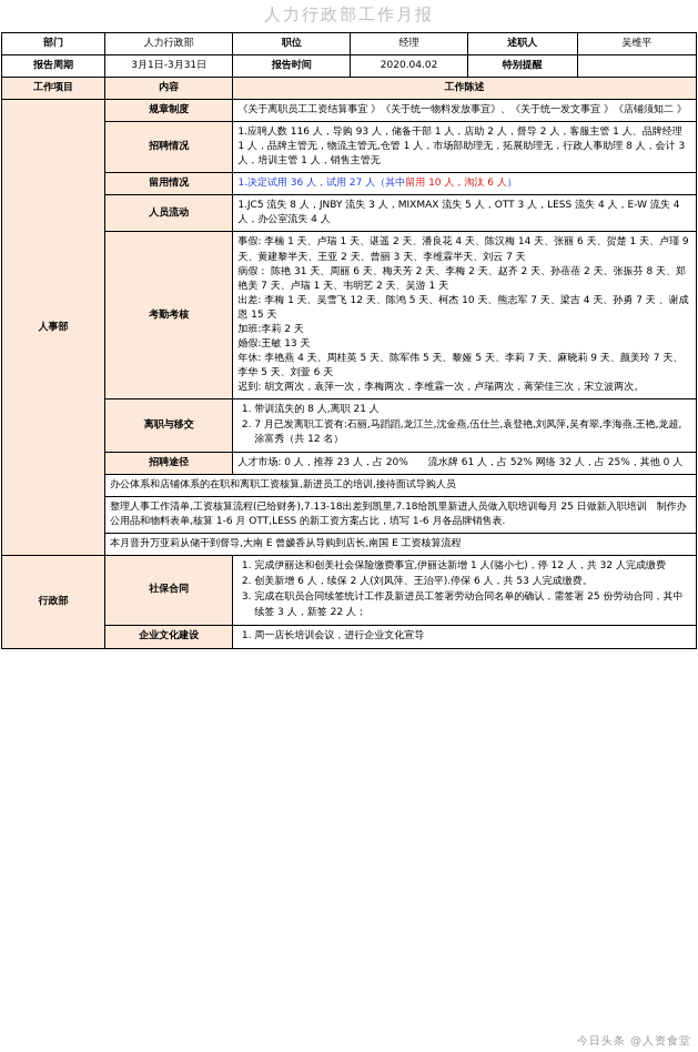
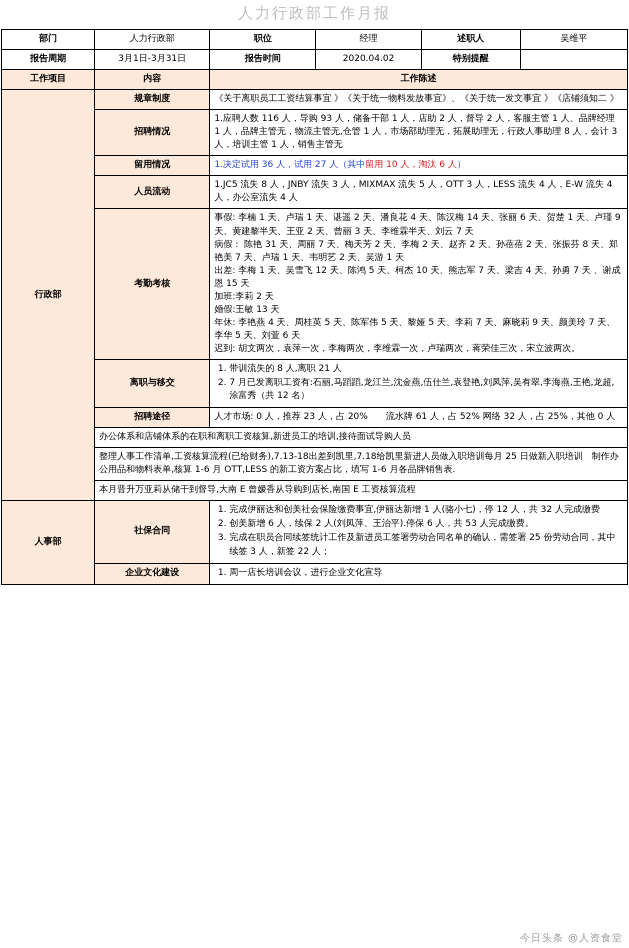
  人力行政部工作月报
  部门	人力行政部	职位	经理	述职人	吴维平
  报告周期	3月1日-3月31日	报告时间	2020.04.02	特别提醒
  工作项目	内容	工作陈述
- 人事部	规章制度	《关于离职员工工资结算事宜 》《关于统一物料发放事宜》、《关于统一发文事宜 》《店铺须知二 》
+ 行政部	规章制度	《关于离职员工工资结算事宜 》《关于统一物料发放事宜》、《关于统一发文事宜 》《店铺须知二 》
  招聘情况	1.应聘人数 116 人，导购 93 人，储备干部 1 人，店助 2 人，督导 2 人，客服主管 1 人、品牌经理 1 人，品牌主管无，物流主管无,仓管 1 人，市场部助理无，拓展助理无，行政人事助理 8 人，会计 3 人，培训主管 1 人，销售主管无
  留用情况	1.决定试用 36 人，试用 27 人（其中留用 10 人，淘汰 6 人）
  人员流动	1.JC5 流失 8 人，JNBY 流失 3 人，MIXMAX 流失 5 人，OTT 3 人，LESS 流失 4 人，E-W 流失 4 人，办公室流失 4 人
- 考勤考核	事假: 李楠 1 天、卢瑞 1 天、谌遥 2 天、潘良花 4 天、陈汉梅 14 天、张丽 6 天、贺楚 1 天、卢瑾 9 天、黄建黎半天、王亚 2 天、曾丽 3 天、李维霖半天、刘云 7 天 病假： 陈艳 31 天、周丽 6 天、梅天芳 2 天、李梅 2 天、赵齐 2 天、孙蓓蓓 2 天、张振芬 8 天、郑艳美 7 天、卢瑞 1 天、韦明艺 2 天、吴游 1 天 出差: 李梅 1 天、吴雪飞 12 天、陈鸿 5 天、柯杰 10 天、熊志军 7 天、梁吉 4 天、孙勇 7 天 、谢成恩 15 天 加班:李莉 2 天 婚假:王敏 13 天 年休: 李艳燕 4 天、周桂英 5 天、陈军伟 5 天、黎娅 5 天、李莉 7 天、麻晓莉 9 天、颜美玲 7 天、李华 5 天、刘萱 6 天 迟到: 胡文两次，袁萍一次，李梅两次，李维霖一次，卢瑞两次，蒋荣佳三次，宋立波两次。
+ 考勤考核	事假: 李楠 1 天、卢瑞 1 天、谌遥 2 天、潘良花 4 天、陈汉梅 14 天、张丽 6 天、贺楚 1 天、卢瑾 9 天、黄建黎半天、王亚 2 天、曾丽 3 天、李维霖半天、刘云 7 天 病假： 陈艳 31 天、周丽 7 天、梅天芳 2 天、李梅 2 天、赵齐 2 天、孙蓓蓓 2 天、张振芬 8 天、郑艳美 7 天、卢瑞 1 天、韦明艺 2 天、吴游 1 天 出差: 李梅 1 天、吴雪飞 12 天、陈鸿 5 天、柯杰 10 天、熊志军 7 天、梁吉 4 天、孙勇 7 天 、谢成恩 15 天 加班:李莉 2 天 婚假:王敏 13 天 年休: 李艳燕 4 天、周桂英 5 天、陈军伟 5 天、黎娅 5 天、李莉 7 天、麻晓莉 9 天、颜美玲 7 天、李华 5 天、刘萱 6 天 迟到: 胡文两次，袁萍一次，李梅两次，李维霖一次，卢瑞两次，蒋荣佳三次，宋立波两次。
  离职与移交	带训流失的 8 人,离职 21 人 7 月已发离职工资有:石丽,马蹈蹈,龙江兰,沈金燕,伍仕兰,袁登艳,刘凤萍,吴有翠,李海燕,王艳,龙超,涂富秀（共 12 名）
  招聘途径	人才市场: 0 人，推荐 23 人，占 20% 流水牌 61 人，占 52% 网络 32 人，占 25%，其他 0 人
  办公体系和店铺体系的在职和离职工资核算,新进员工的培训,接待面试导购人员
  整理人事工作清单,工资核算流程(已给财务),7.13-18出差到凯里,7.18给凯里新进人员做入职培训每月 25 日做新入职培训 制作办公用品和物料表单,核算 1-6 月 OTT,LESS 的新工资方案占比，填写 1-6 月各品牌销售表.
  本月晋升万亚莉从储干到督导,大南 E 曾嫒香从导购到店长,南国 E 工资核算流程
- 行政部	社保合同	完成伊丽达和创美社会保险缴费事宜,伊丽达新增 1 人(骆小七)，停 12 人，共 32 人完成缴费 创美新增 6 人，续保 2 人(刘凤萍、王治平).停保 6 人，共 53 人完成缴费。 完成在职员合同续签统计工作及新进员工签署劳动合同名单的确认，需签署 25 份劳动合同，其中续签 3 人，新签 22 人；
+ 人事部	社保合同	完成伊丽达和创美社会保险缴费事宜,伊丽达新增 1 人(骆小七)，停 12 人，共 32 人完成缴费 创美新增 6 人，续保 2 人(刘凤萍、王治平).停保 6 人，共 53 人完成缴费。 完成在职员合同续签统计工作及新进员工签署劳动合同名单的确认，需签署 25 份劳动合同，其中续签 3 人，新签 22 人；
  企业文化建设	周一店长培训会议，进行企业文化宣导
  今日头条 @人资食堂
